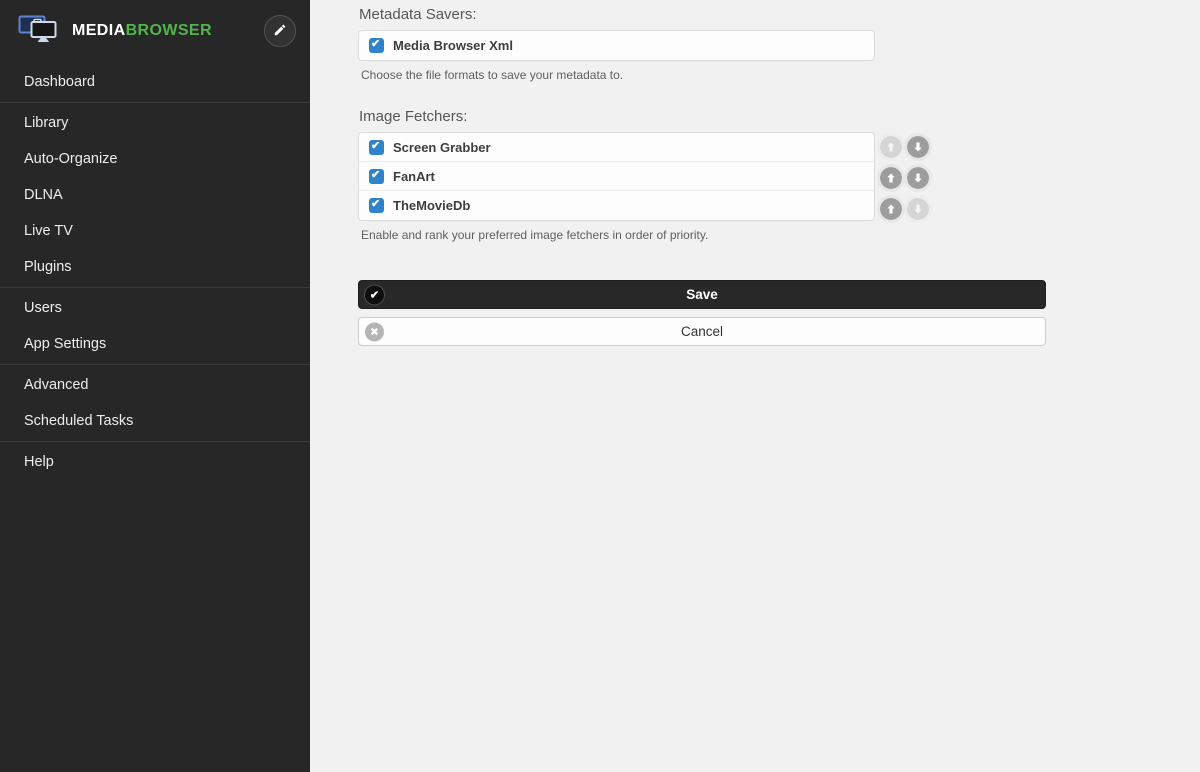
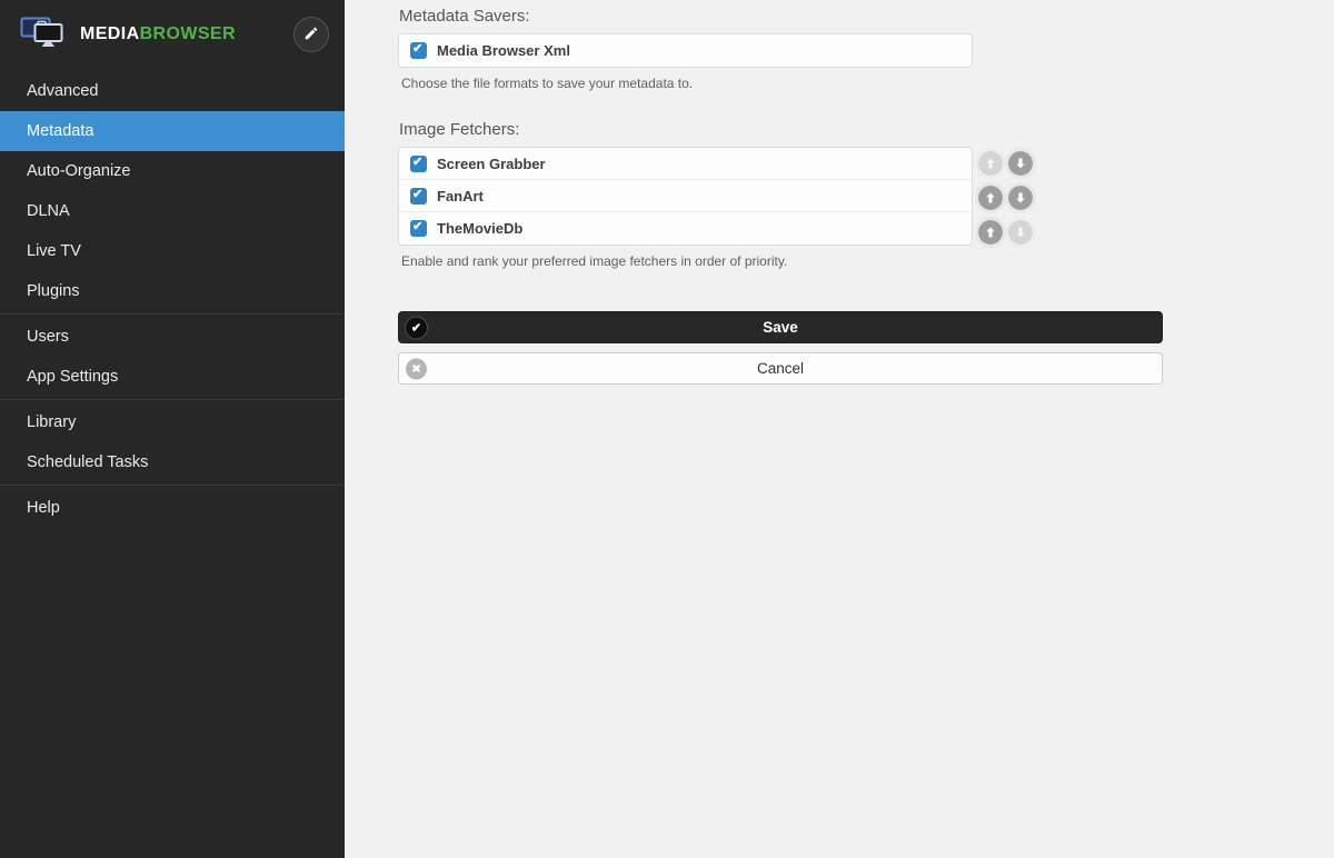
  MEDIABROWSER
- Dashboard
- Library
+ Advanced
+ Metadata
  Auto-Organize
  DLNA
  Live TV
  Plugins
  Users
  App Settings
- Advanced
+ Library
  Scheduled Tasks
  Help
  Metadata Savers:
  Media Browser Xml
  Choose the file formats to save your metadata to.
  Image Fetchers:
  Screen Grabber
  FanArt
  TheMovieDb
  Enable and rank your preferred image fetchers in order of priority.
  ✔
  Save
  ✖
  Cancel
